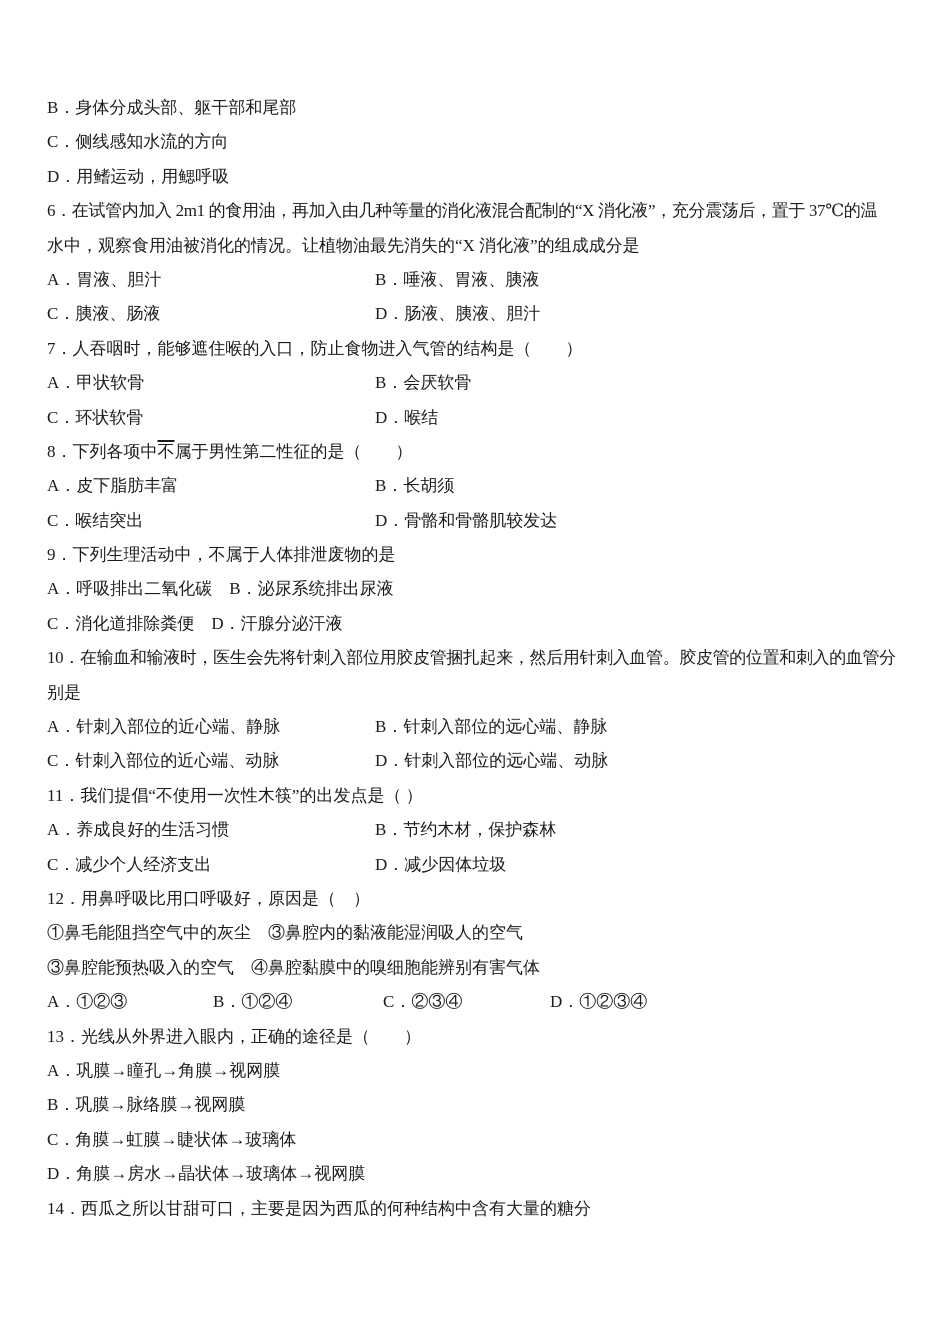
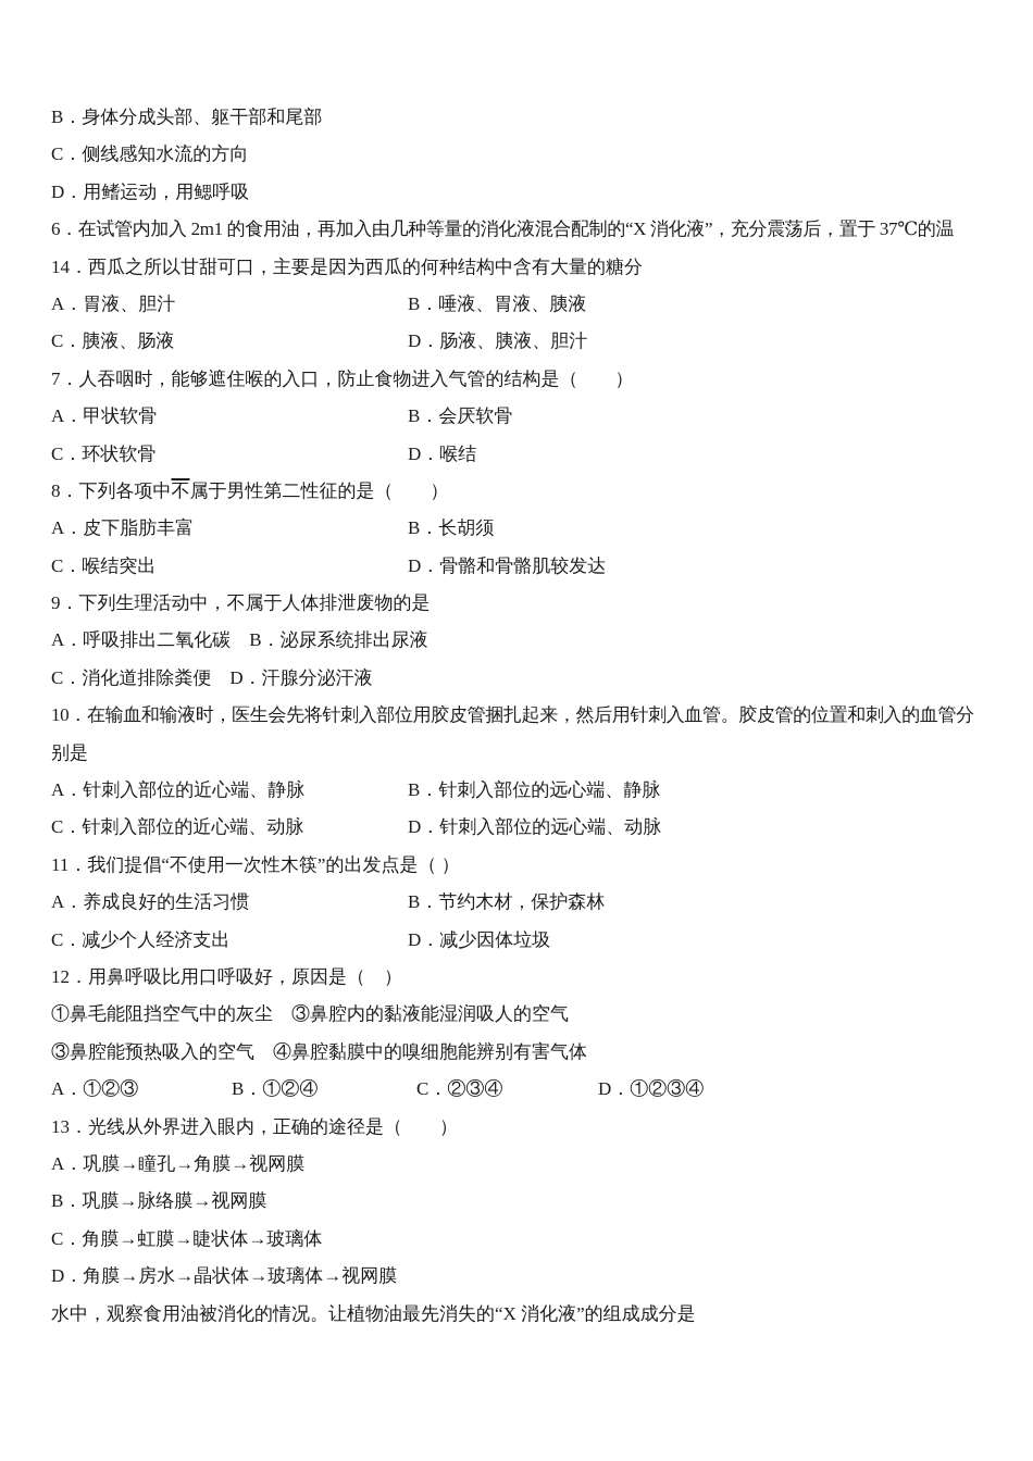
  B．身体分成头部、躯干部和尾部
  C．侧线感知水流的方向
  D．用鳍运动，用鳃呼吸
  6．在试管内加入 2m1 的食用油，再加入由几种等量的消化液混合配制的“X 消化液”，充分震荡后，置于 37℃的温
- 水中，观察食用油被消化的情况。让植物油最先消失的“X 消化液”的组成成分是
+ 14．西瓜之所以甘甜可口，主要是因为西瓜的何种结构中含有大量的糖分
  A．胃液、胆汁
  B．唾液、胃液、胰液
  C．胰液、肠液
  D．肠液、胰液、胆汁
  7．人吞咽时，能够遮住喉的入口，防止食物进入气管的结构是（ ）
  A．甲状软骨
  B．会厌软骨
  C．环状软骨
  D．喉结
  8．下列各项中不属于男性第二性征的是（ ）
  A．皮下脂肪丰富
  B．长胡须
  C．喉结突出
  D．骨骼和骨骼肌较发达
  9．下列生理活动中，不属于人体排泄废物的是
  A．呼吸排出二氧化碳 B．泌尿系统排出尿液
  C．消化道排除粪便 D．汗腺分泌汗液
  10．在输血和输液时，医生会先将针刺入部位用胶皮管捆扎起来，然后用针刺入血管。胶皮管的位置和刺入的血管分
  别是
  A．针刺入部位的近心端、静脉
  B．针刺入部位的远心端、静脉
  C．针刺入部位的近心端、动脉
  D．针刺入部位的远心端、动脉
  11．我们提倡“不使用一次性木筷”的出发点是（ ）
  A．养成良好的生活习惯
  B．节约木材，保护森林
  C．减少个人经济支出
  D．减少因体垃圾
  12．用鼻呼吸比用口呼吸好，原因是（ ）
  ①鼻毛能阻挡空气中的灰尘 ③鼻腔内的黏液能湿润吸人的空气
  ③鼻腔能预热吸入的空气 ④鼻腔黏膜中的嗅细胞能辨别有害气体
  A．①②③
  B．①②④
  C．②③④
  D．①②③④
  13．光线从外界进入眼内，正确的途径是（ ）
  A．巩膜→瞳孔→角膜→视网膜
  B．巩膜→脉络膜→视网膜
  C．角膜→虹膜→睫状体→玻璃体
  D．角膜→房水→晶状体→玻璃体→视网膜
- 14．西瓜之所以甘甜可口，主要是因为西瓜的何种结构中含有大量的糖分
+ 水中，观察食用油被消化的情况。让植物油最先消失的“X 消化液”的组成成分是
